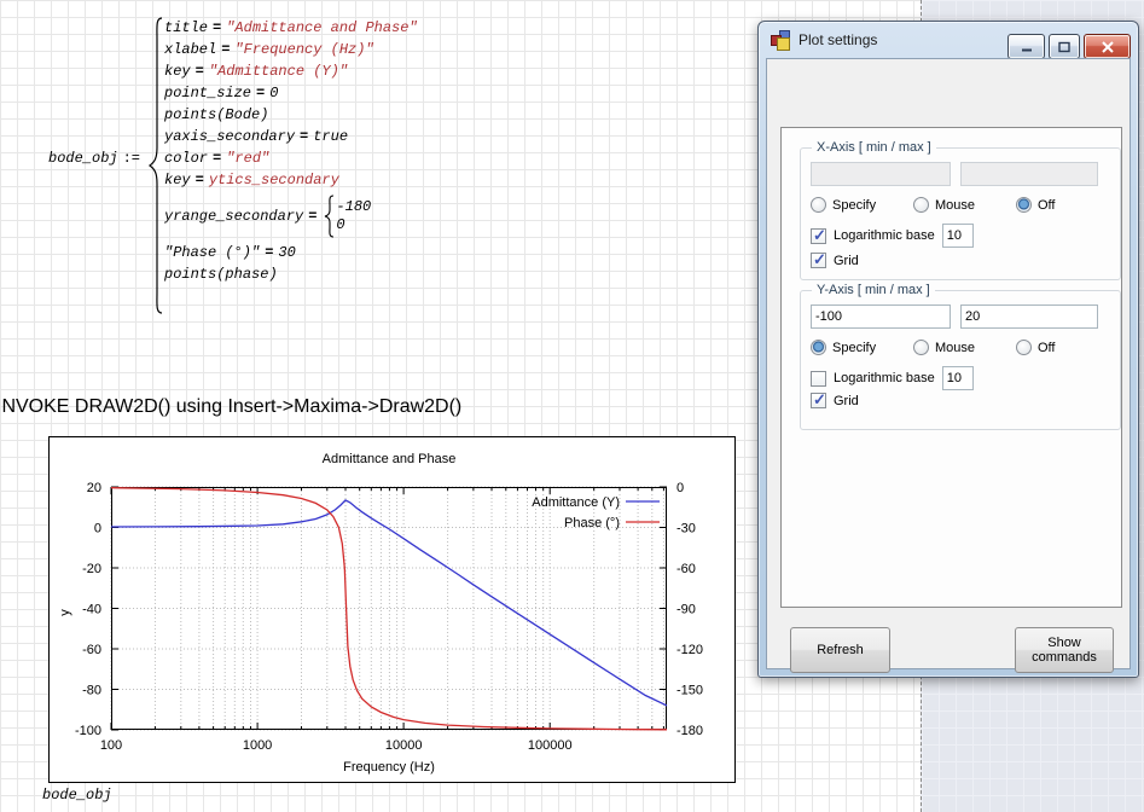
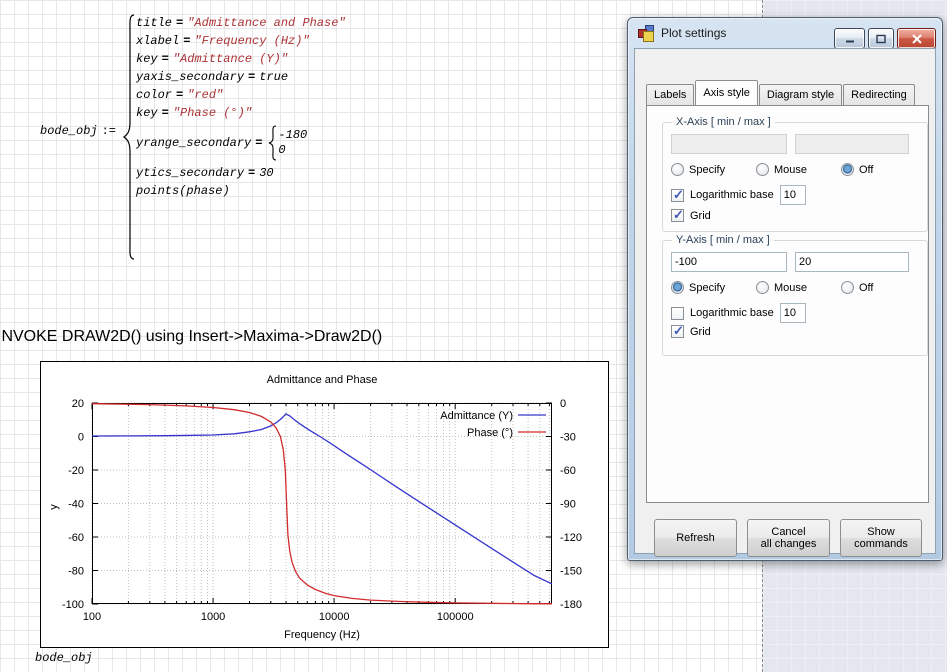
  bode_obj :=
  title = "Admittance and Phase"
  xlabel = "Frequency (Hz)"
  key = "Admittance (Y)"
- point_size = 0
- points(Bode)
  yaxis_secondary = true
  color = "red"
- key = ytics_secondary
+ key = "Phase (°)"
  yrange_secondary
  =
  -180
  0
- "Phase (°)" = 30
+ ytics_secondary = 30
  points(phase)
  NVOKE DRAW2D() using Insert->Maxima->Draw2D()
  20
  0
  -20
  -40
  -60
  -80
  -100
  0
  -30
  -60
  -90
  -120
  -150
  -180
  100
  1000
  10000
  100000
  Admittance (Y)
  Phase (°)
  Admittance and Phase
  Frequency (Hz)
  bode_obj
  Plot settings
+ Labels
+ Axis style
+ Diagram style
+ Redirecting
  X-Axis [ min / max ]
  Specify
  Mouse
  Off
  Logarithmic base
  10
  Grid
  Y-Axis [ min / max ]
  -100
  20
  Specify
  Mouse
  Off
  Logarithmic base
  10
  Grid
  Refresh
+ Cancel
+ all changes
  Show
  commands
